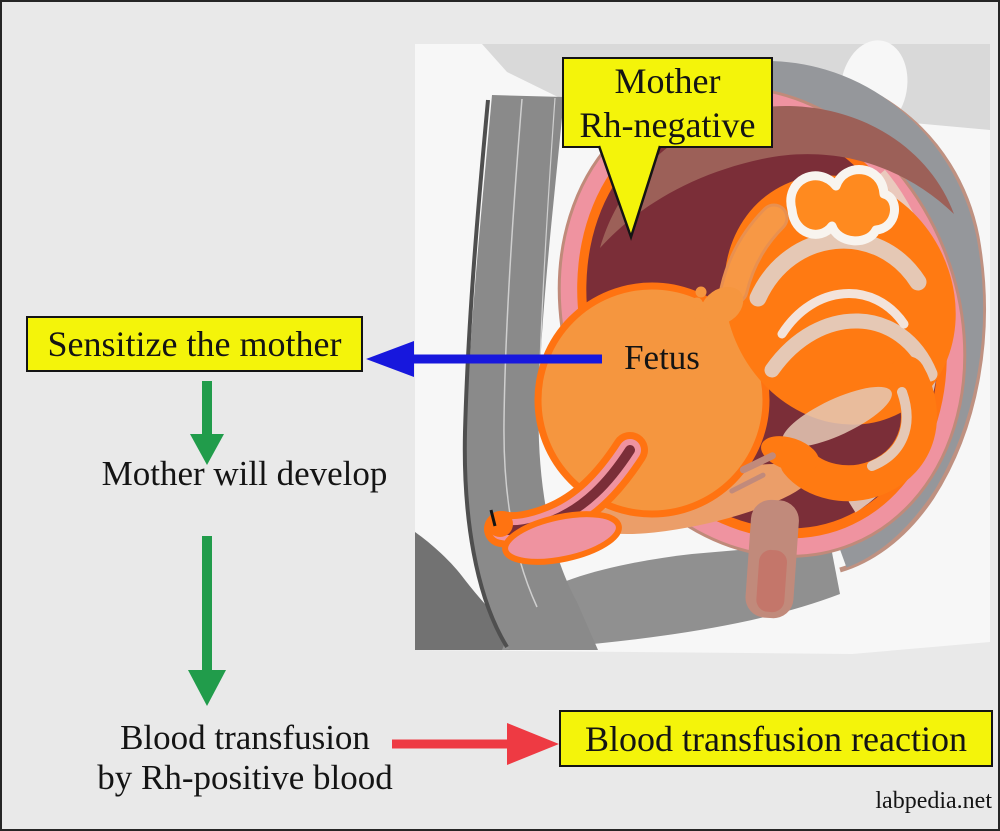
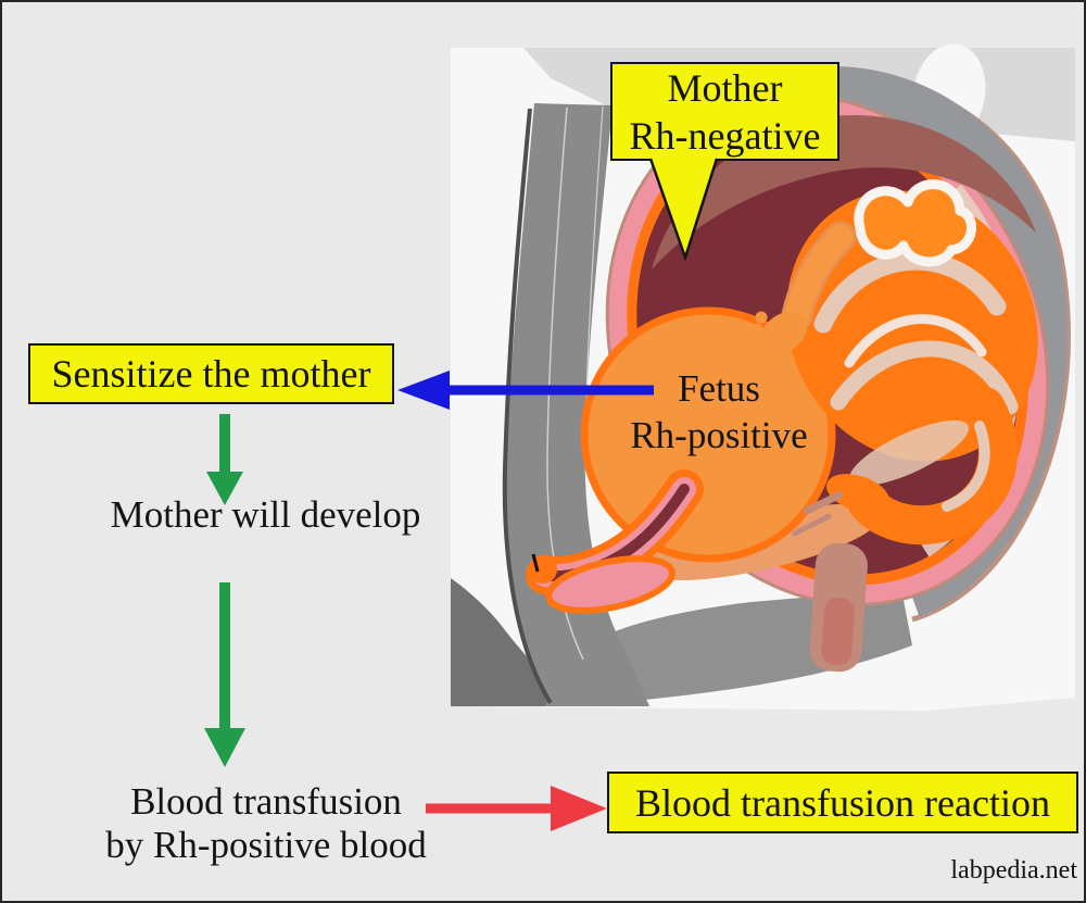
  Mother
  Rh-negative
  Sensitize the mother
  Blood transfusion reaction
  Fetus
+ Rh-positive
  Mother will develop
  Blood transfusion
  by Rh-positive blood
  labpedia.net
